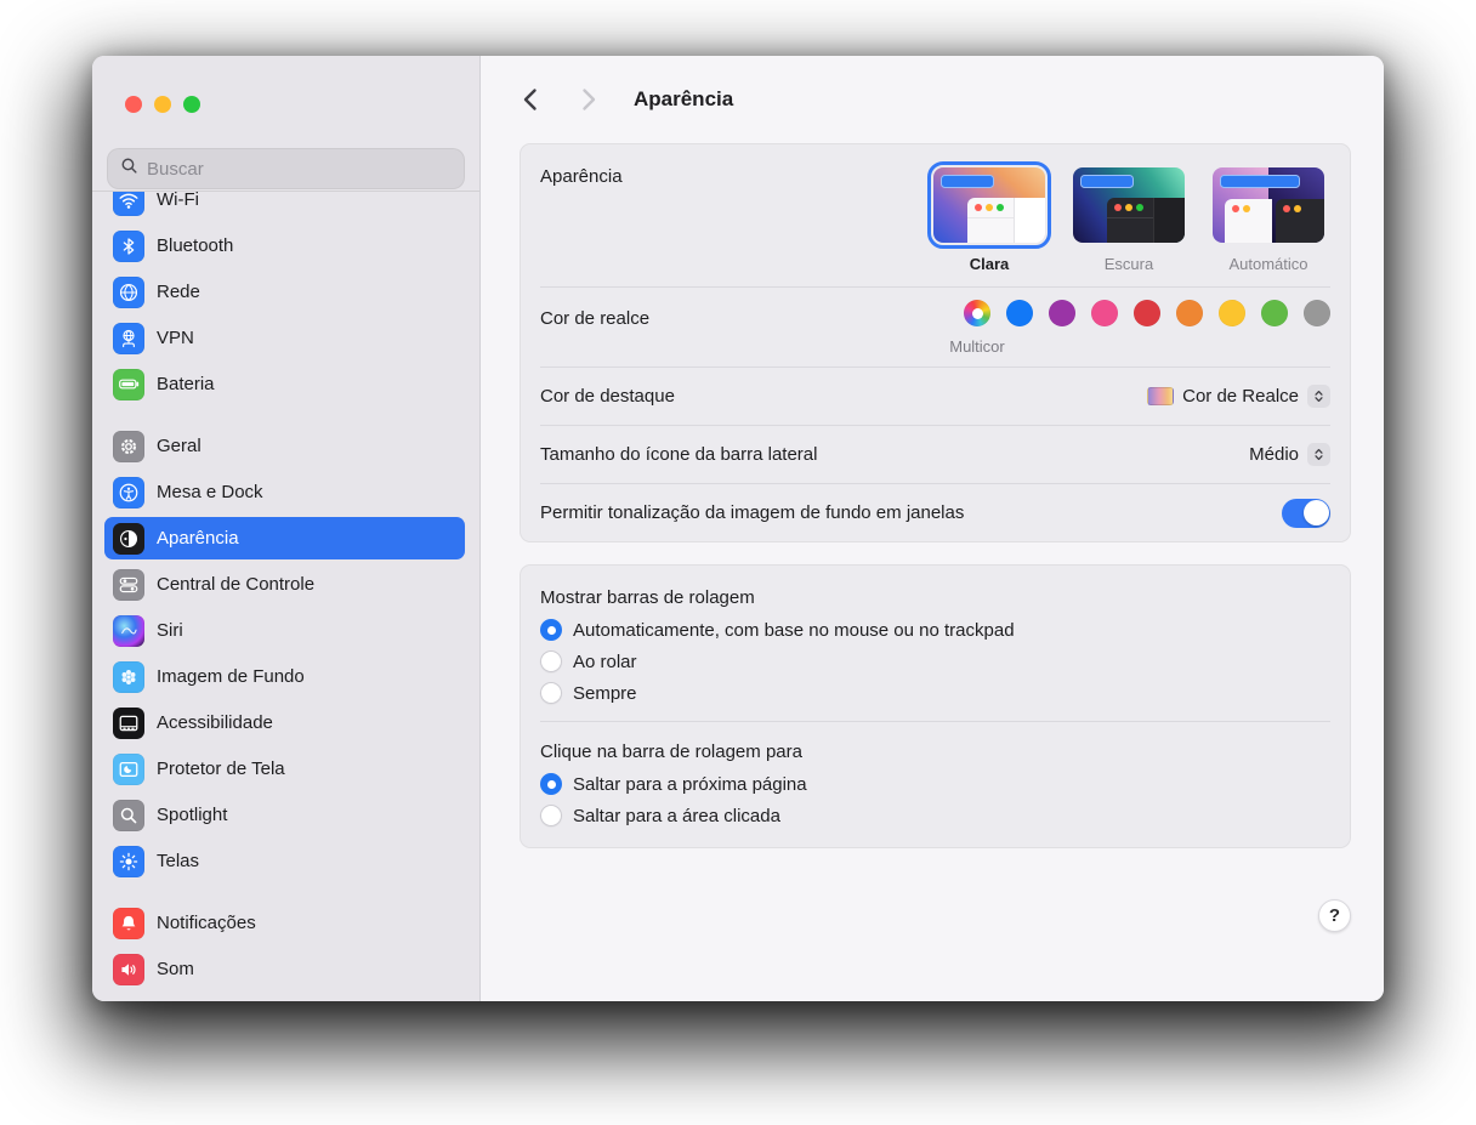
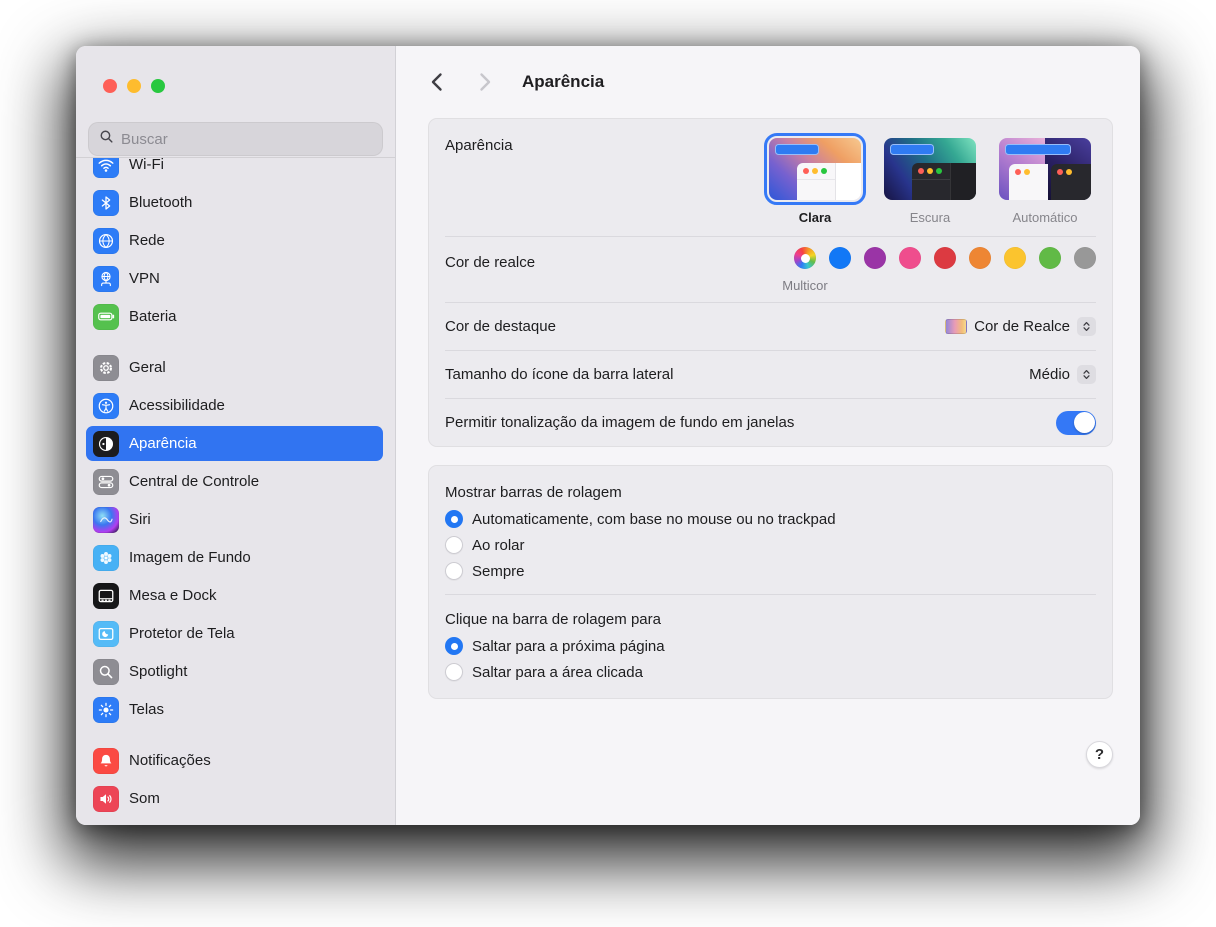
  Buscar
  Wi-Fi
  Bluetooth
  Rede
  VPN
  Bateria
  Geral
- Mesa e Dock
+ Acessibilidade
  Aparência
  Central de Controle
  Siri
  Imagem de Fundo
- Acessibilidade
+ Mesa e Dock
  Protetor de Tela
  Spotlight
  Telas
  Notificações
  Som
  Aparência
  Aparência
  Clara
  Escura
  Automático
  Cor de realce
  Multicor
  Cor de destaque
  Cor de Realce
  Tamanho do ícone da barra lateral
  Médio
  Permitir tonalização da imagem de fundo em janelas
  Mostrar barras de rolagem
  Automaticamente, com base no mouse ou no trackpad
  Ao rolar
  Sempre
  Clique na barra de rolagem para
  Saltar para a próxima página
  Saltar para a área clicada
  ?
